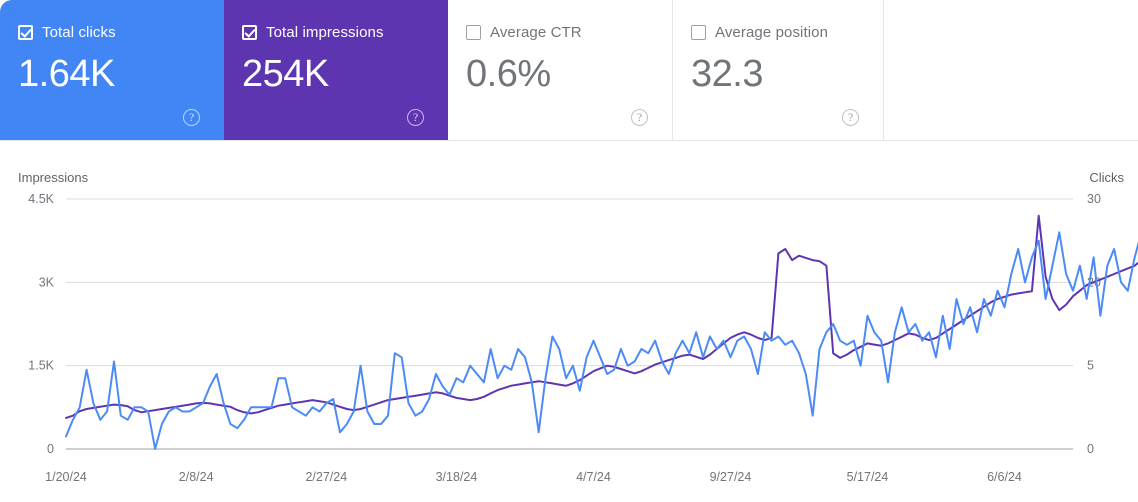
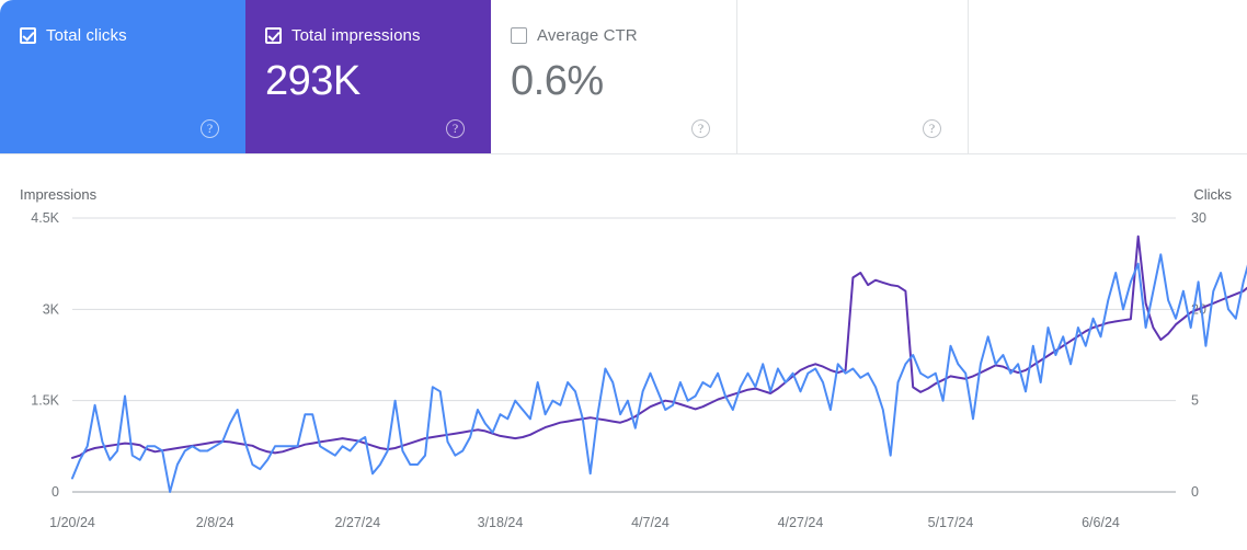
  Total clicks
- 1.64K
  ?
  Total impressions
- 254K
+ 293K
  ?
  Average CTR
  0.6%
  ?
- Average position
- 32.3
  ?
  Impressions
  Clicks
  0
  1.5K
  3K
  4.5K
  0
  5
  30
  1/20/24
  2/8/24
  2/27/24
  3/18/24
  4/7/24
- 9/27/24
+ 4/27/24
  5/17/24
  6/6/24
